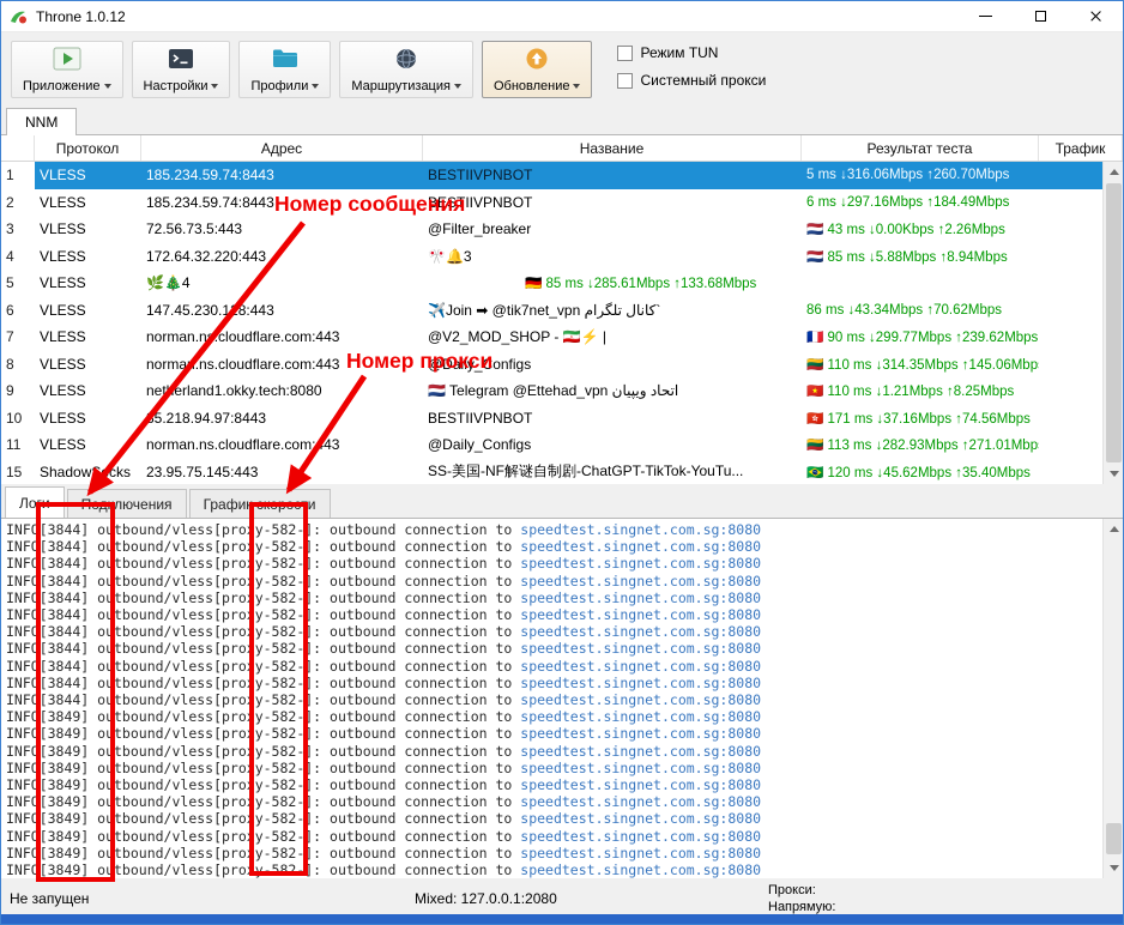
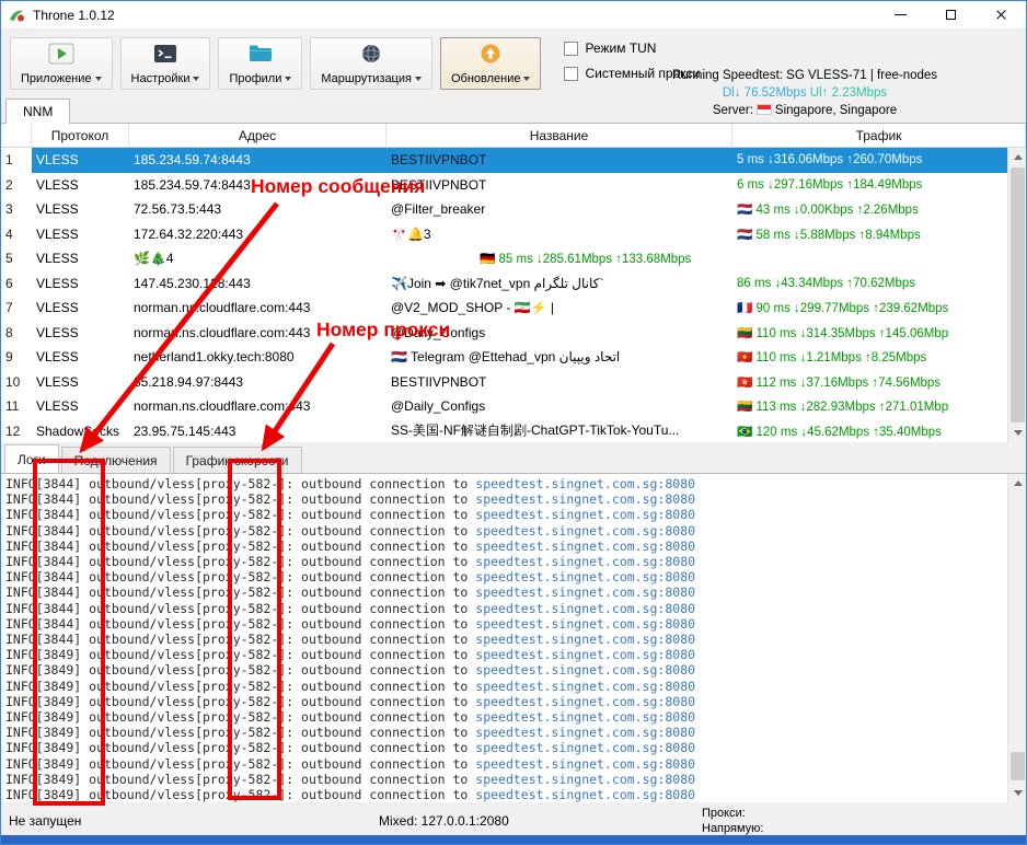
  Throne 1.0.12
  Приложение
  Настройки
  Профили
  Маршрутизация
  Обновление
  Режим TUN
  Системный прокси
+ Running Speedtest: SG VLESS-71 | free-nodes
+ Dl↓ 76.52Mbps Ul↑ 2.23Mbps
+ Server: Singapore, Singapore
  NNM
  Протокол
  Адрес
  Название
- Результат теста
  Трафик
  1
  VLESS
  185.234.59.74:8443
  BESTIIVPNBOT
  5 ms ↓316.06Mbps ↑260.70Mbps
  2
  VLESS
  185.234.59.74:8443
  BESTIIVPNBOT
  6 ms ↓297.16Mbps ↑184.49Mbps
  3
  VLESS
  72.56.73.5:443
  @Filter_breaker
  🇳🇱 43 ms ↓0.00Kbps ↑2.26Mbps
  4
  VLESS
  172.64.32.220:443
  🎌🔔3
- 🇳🇱 85 ms ↓5.88Mbps ↑8.94Mbps
+ 🇳🇱 58 ms ↓5.88Mbps ↑8.94Mbps
  5
  VLESS
  🌿🎄4
  🇩🇪 85 ms ↓285.61Mbps ↑133.68Mbps
  6
  VLESS
  147.45.230.18:443
  ✈️Join ➡ @tik7net_vpn كانال تلگرام`
  86 ms ↓43.34Mbps ↑70.62Mbps
  7
  VLESS
  norman.ncloudflare.com:443
  @V2_MOD_SHOP - 🇮🇷⚡ |
  🇫🇷 90 ms ↓299.77Mbps ↑239.62Mbps
  8
  VLESS
  norma.ns.cloudflare.com:443
  @Daily_Configs
  🇱🇹 110 ms ↓314.35Mbps ↑145.06Mbp
  9
  VLESS
  neterland1.okky.tech:8080
  🇳🇱 Telegram @Ettehad_vpn اتحاد ویپیان
  🇻🇳 110 ms ↓1.21Mbps ↑8.25Mbps
  10
  VLESS
  5.218.94.97:8443
  BESTIIVPNBOT
- 🇭🇰 171 ms ↓37.16Mbps ↑74.56Mbps
+ 🇭🇰 112 ms ↓37.16Mbps ↑74.56Mbps
  11
  VLESS
  norman.ns.cloudflare.com:43
  @Daily_Configs
  🇱🇹 113 ms ↓282.93Mbps ↑271.01Mbp
- 15
+ 12
  ShadowScks
  23.95.75.145:443
  SS-美国-NF解谜自制剧-ChatGPT-TikTok-YouTu...
  🇧🇷 120 ms ↓45.62Mbps ↑35.40Mbps
  INFO[3844] outbound/vless[proy-582-]: outbound connection to speedtest.singnet.com.sg:8080
  INFO[3844] outbound/vless[proy-582-]: outbound connection to speedtest.singnet.com.sg:8080
  INFO[3844] outbound/vless[proy-582-]: outbound connection to speedtest.singnet.com.sg:8080
  INFO[3844] outbound/vless[proy-582-]: outbound connection to speedtest.singnet.com.sg:8080
  INFO[3844] outbound/vless[proy-582-]: outbound connection to speedtest.singnet.com.sg:8080
  INFO[3844] outbound/vless[proy-582-]: outbound connection to speedtest.singnet.com.sg:8080
  INFO[3844] outbound/vless[proy-582-]: outbound connection to speedtest.singnet.com.sg:8080
  INFO[3844] outbound/vless[proy-582-]: outbound connection to speedtest.singnet.com.sg:8080
  INFO[3844] outbound/vless[proy-582-]: outbound connection to speedtest.singnet.com.sg:8080
  INFO[3844] outbound/vless[proy-582-]: outbound connection to speedtest.singnet.com.sg:8080
  INFO[3844] outbound/vless[proy-582-]: outbound connection to speedtest.singnet.com.sg:8080
  INFO[3849] outbound/vless[proy-582-]: outbound connection to speedtest.singnet.com.sg:8080
  INFO[3849] outbound/vless[proy-582-]: outbound connection to speedtest.singnet.com.sg:8080
  INFO[3849] outbound/vless[proy-582-]: outbound connection to speedtest.singnet.com.sg:8080
  INFO[3849] outbound/vless[proy-582-]: outbound connection to speedtest.singnet.com.sg:8080
  INFO[3849] outbound/vless[proy-582-]: outbound connection to speedtest.singnet.com.sg:8080
  INFO[3849] outbound/vless[proy-582-]: outbound connection to speedtest.singnet.com.sg:8080
  INFO[3849] outbound/vless[proy-582-]: outbound connection to speedtest.singnet.com.sg:8080
  INFO[3849] outbound/vless[proy-582-]: outbound connection to speedtest.singnet.com.sg:8080
  INFO[3849] outbound/vless[proy-582-]: outbound connection to speedtest.singnet.com.sg:8080
  INFO[3849] outbound/vless[proy-582-]: outbound connection to speedtest.singnet.com.sg:8080
  Не запущен
  Mixed: 127.0.0.1:2080
  Прокси:
  Напрямую:
  Номер сообщения
  Номер прокси
